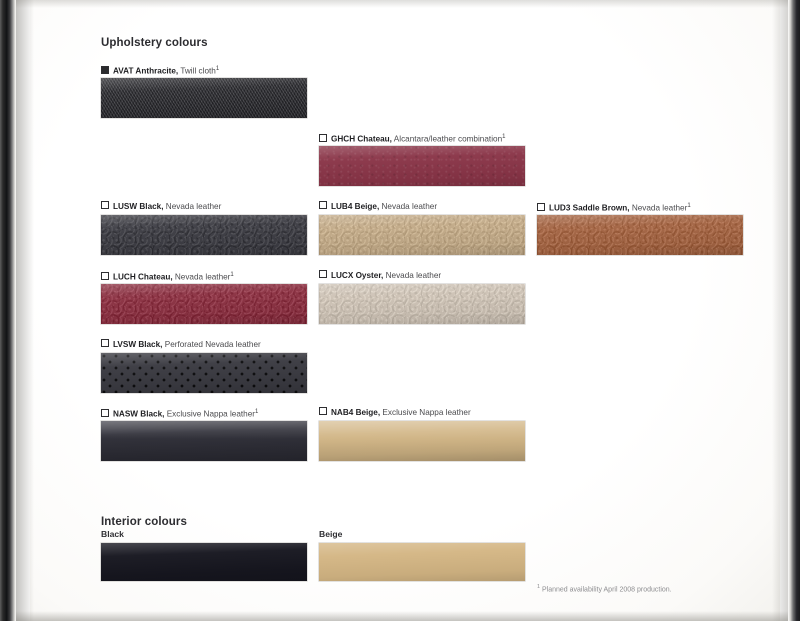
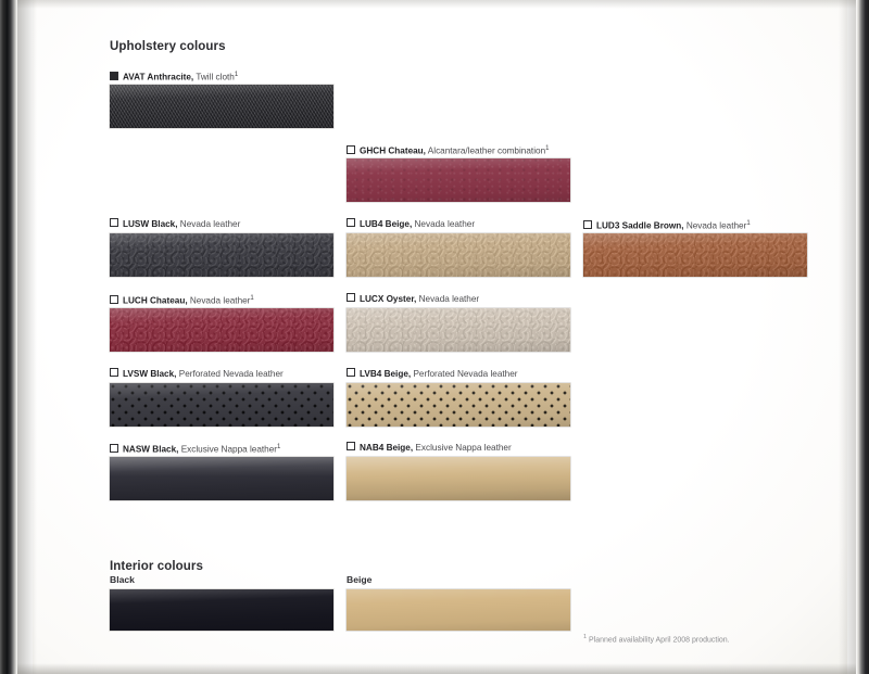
  Upholstery colours
  Interior colours
  AVAT Anthracite, Twill cloth
  GHCH Chateau, Alcantara/leather combination
  LUSW Black, Nevada leather
  LUB4 Beige, Nevada leather
  LUD3 Saddle Brown, Nevada leather
  LUCH Chateau, Nevada leather
  LUCX Oyster, Nevada leather
  LVSW Black, Perforated Nevada leather
+ LVB4 Beige, Perforated Nevada leather
  NASW Black, Exclusive Nappa leather
  NAB4 Beige, Exclusive Nappa leather
  Black
  Beige
